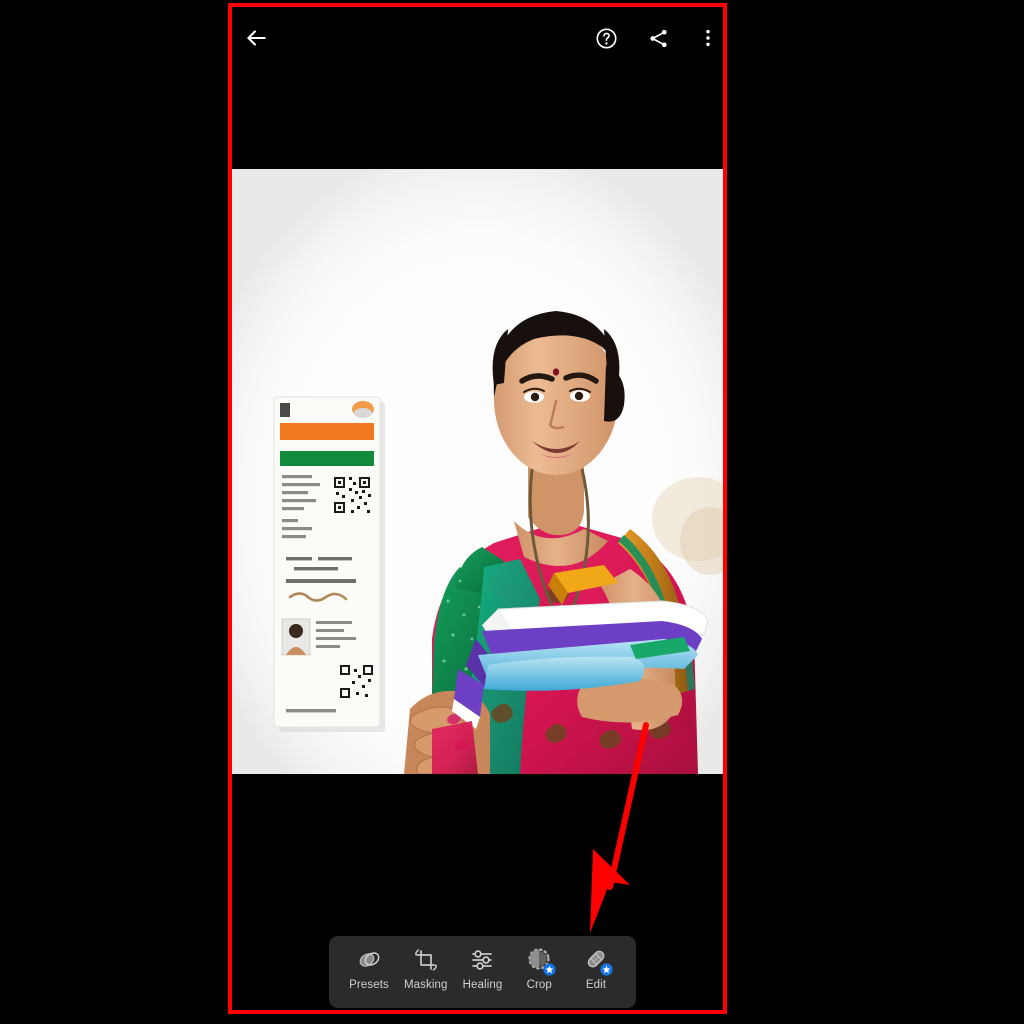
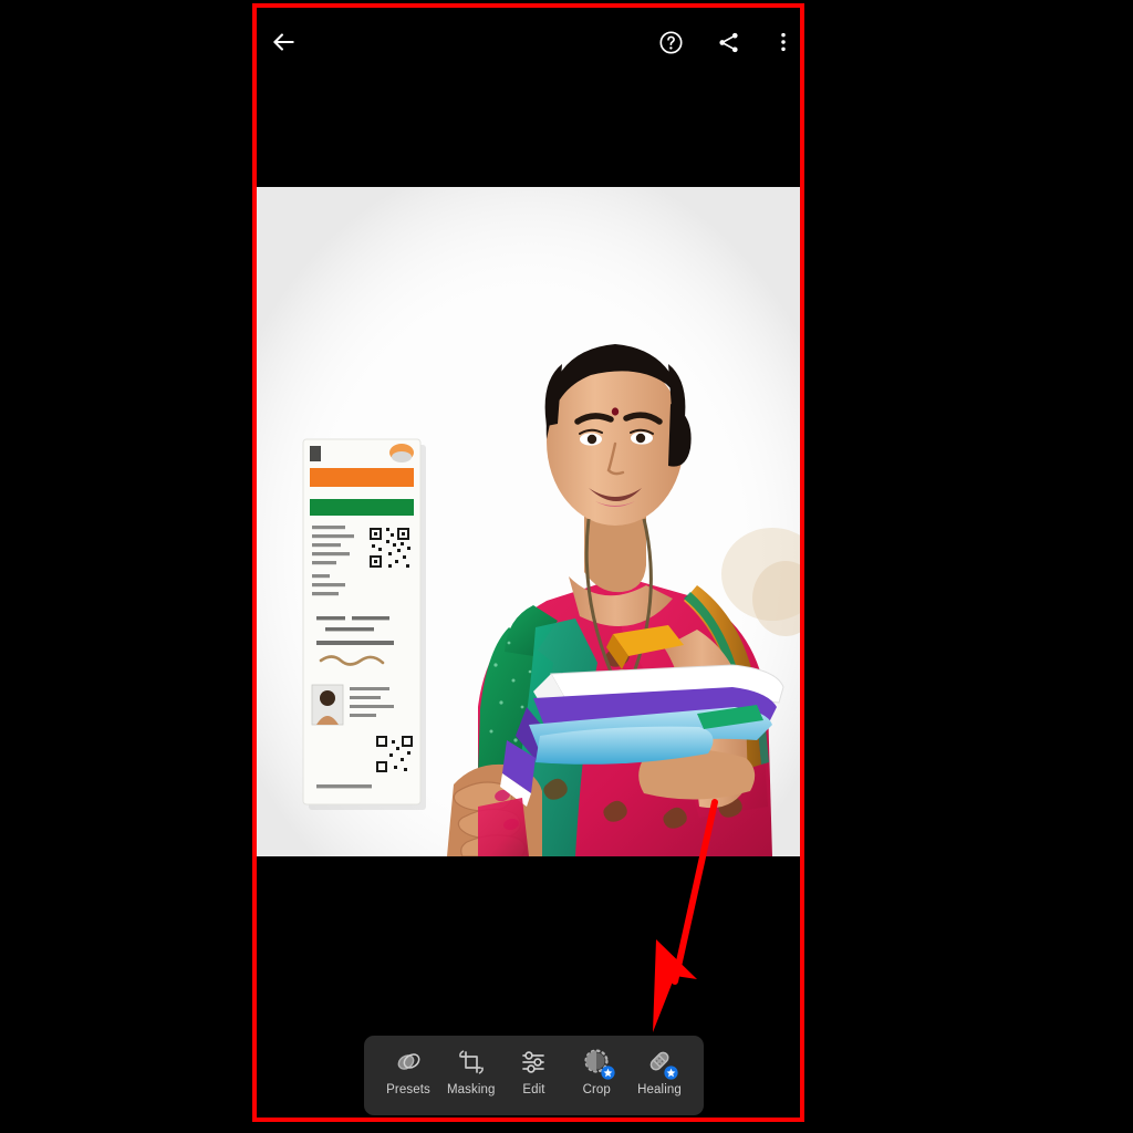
  Presets
  Masking
- Healing
+ Edit
  Crop
- Edit
+ Healing
